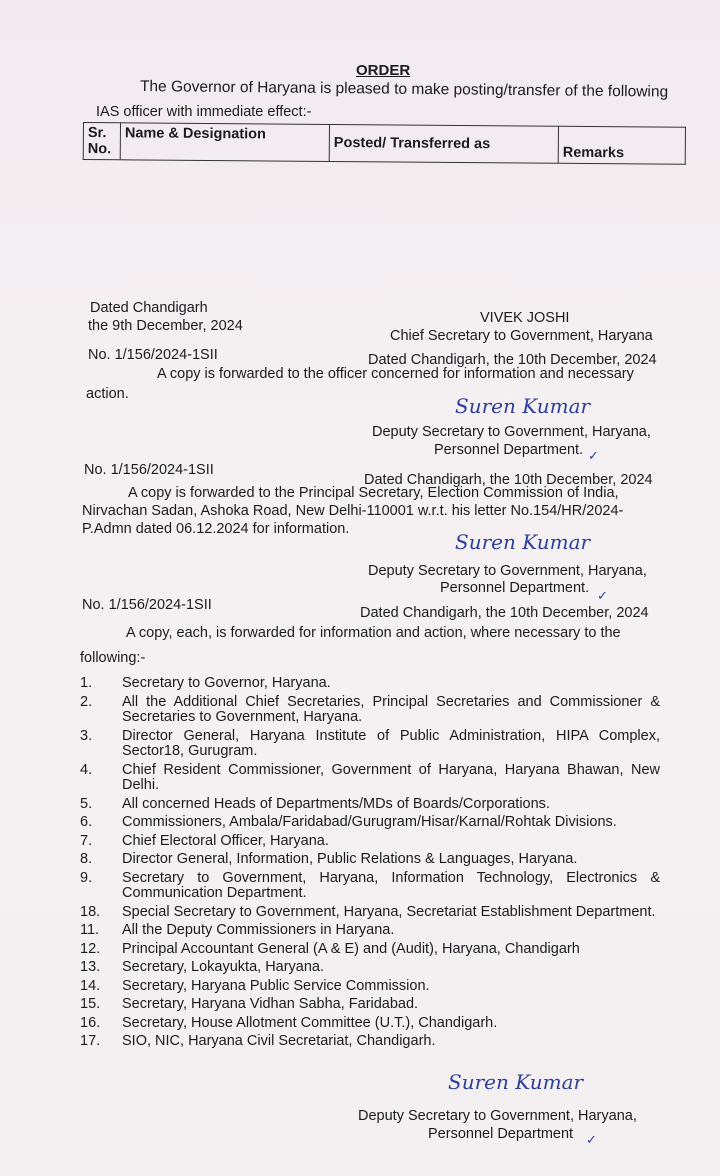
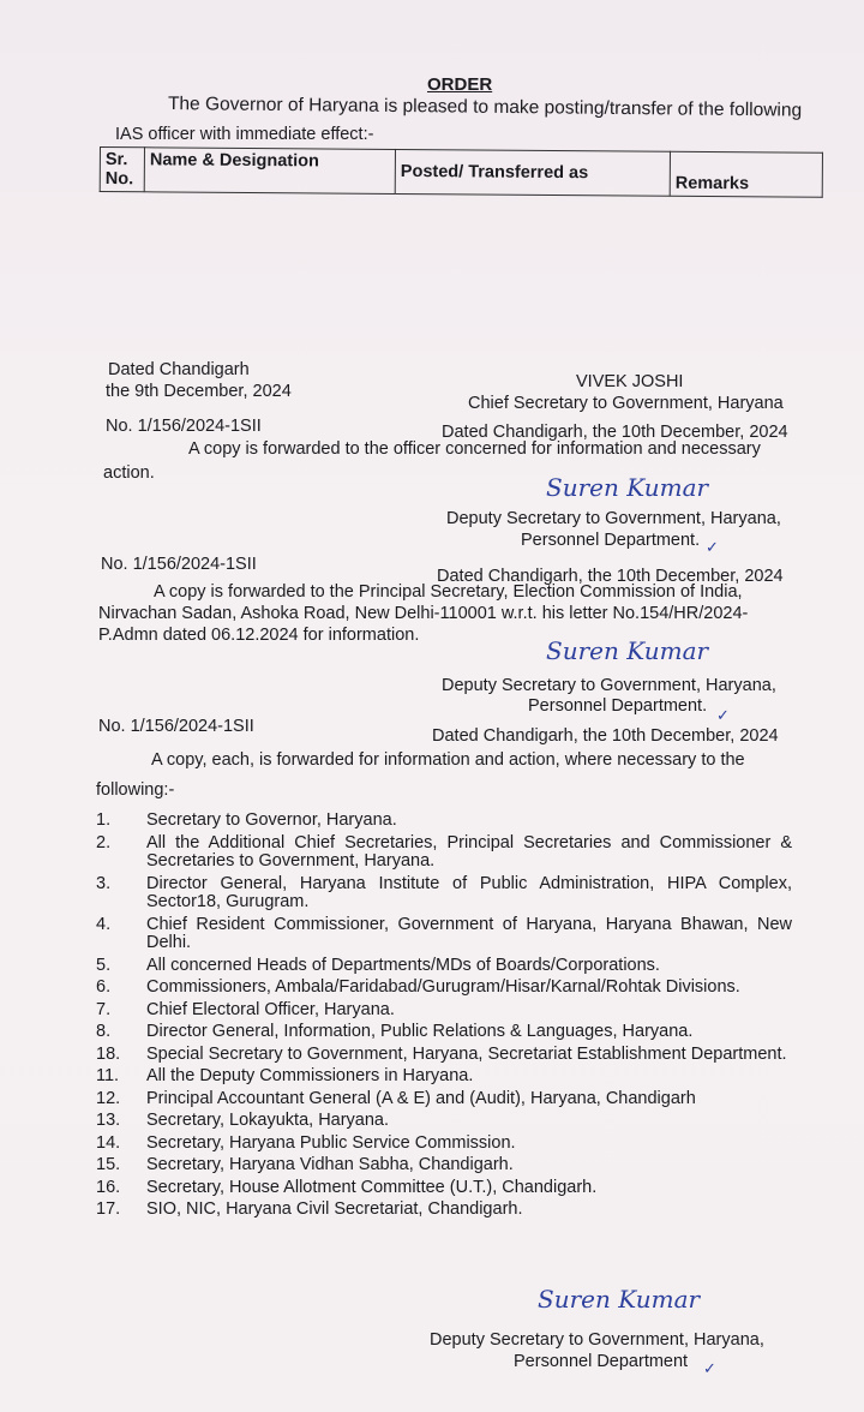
  ORDER
  The Governor of Haryana is pleased to make posting/transfer of the following
  IAS officer with immediate effect:-
  Sr. No.	Name & Designation	Posted/ Transferred as	Remarks
  Dated Chandigarh
  the 9th December, 2024
  VIVEK JOSHI
  Chief Secretary to Government, Haryana
  No. 1/156/2024-1SII
  Dated Chandigarh, the 10th December, 2024
  A copy is forwarded to the officer concerned for information and necessary
  action.
  Suren Kumar
  Deputy Secretary to Government, Haryana,
  Personnel Department.
  ✓
  No. 1/156/2024-1SII
  Dated Chandigarh, the 10th December, 2024
  A copy is forwarded to the Principal Secretary, Election Commission of India,
  Nirvachan Sadan, Ashoka Road, New Delhi-110001 w.r.t. his letter No.154/HR/2024-
  P.Admn dated 06.12.2024 for information.
  Suren Kumar
  Deputy Secretary to Government, Haryana,
  Personnel Department.
  ✓
  No. 1/156/2024-1SII
  Dated Chandigarh, the 10th December, 2024
  A copy, each, is forwarded for information and action, where necessary to the
  following:-
  1.
  Secretary to Governor, Haryana.
  2.
  All the Additional Chief Secretaries, Principal Secretaries and Commissioner & Secretaries to Government, Haryana.
  3.
  Director General, Haryana Institute of Public Administration, HIPA Complex, Sector18, Gurugram.
  4.
  Chief Resident Commissioner, Government of Haryana, Haryana Bhawan, New Delhi.
  5.
  All concerned Heads of Departments/MDs of Boards/Corporations.
  6.
  Commissioners, Ambala/Faridabad/Gurugram/Hisar/Karnal/Rohtak Divisions.
  7.
  Chief Electoral Officer, Haryana.
  8.
  Director General, Information, Public Relations & Languages, Haryana.
- 9.
- Secretary to Government, Haryana, Information Technology, Electronics & Communication Department.
  18.
  Special Secretary to Government, Haryana, Secretariat Establishment Department.
  11.
  All the Deputy Commissioners in Haryana.
  12.
  Principal Accountant General (A & E) and (Audit), Haryana, Chandigarh
  13.
  Secretary, Lokayukta, Haryana.
  14.
  Secretary, Haryana Public Service Commission.
  15.
- Secretary, Haryana Vidhan Sabha, Faridabad.
+ Secretary, Haryana Vidhan Sabha, Chandigarh.
  16.
  Secretary, House Allotment Committee (U.T.), Chandigarh.
  17.
  SIO, NIC, Haryana Civil Secretariat, Chandigarh.
  Suren Kumar
  Deputy Secretary to Government, Haryana,
  Personnel Department
  ✓
